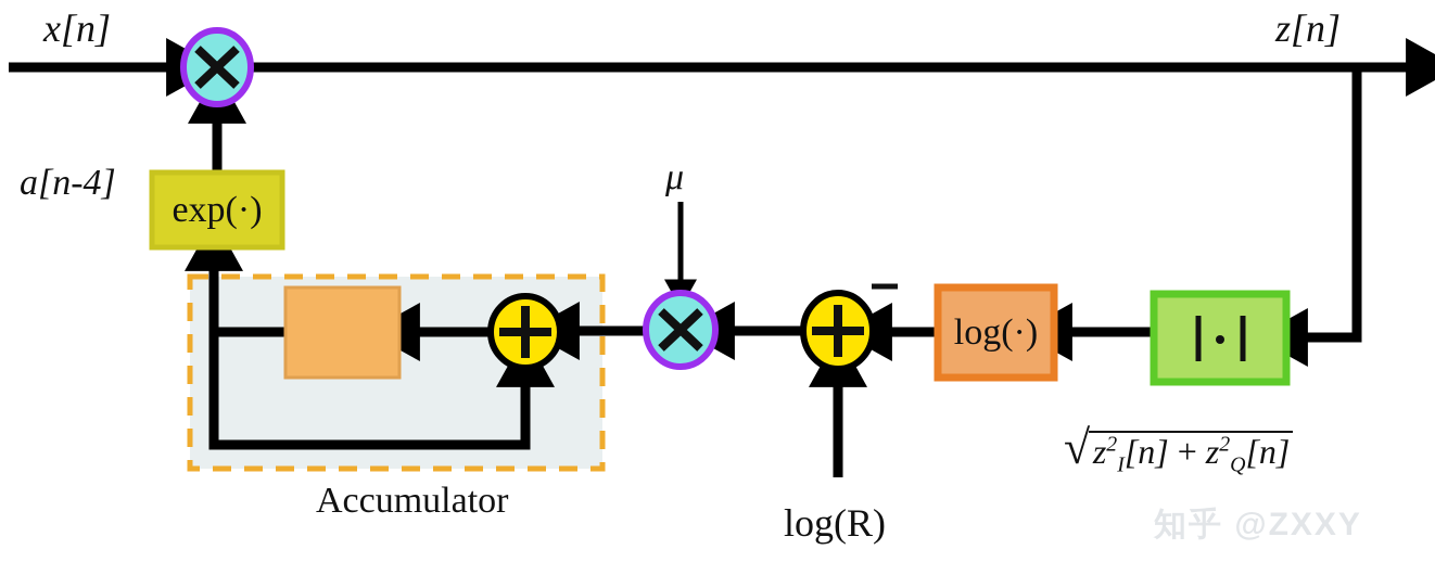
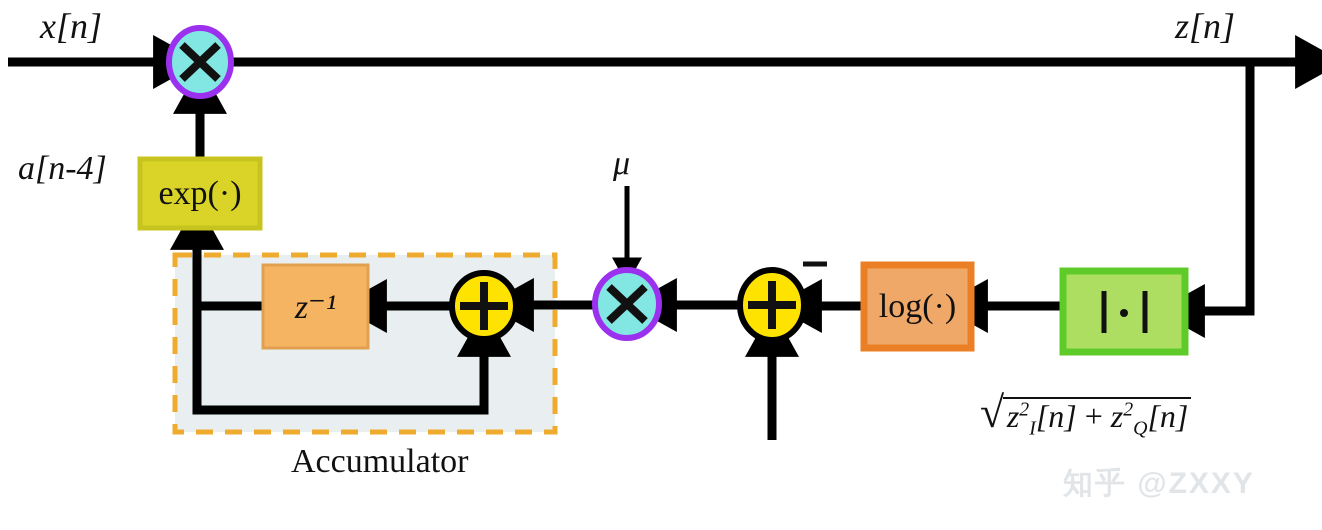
  x[n]
  z[n]
  a[n-4]
  μ
- log(R)
  Accumulator
  exp(·)
+ z⁻¹
  log(·)
  √ z2I[n] + z2Q[n]
  知乎 @ZXXY
